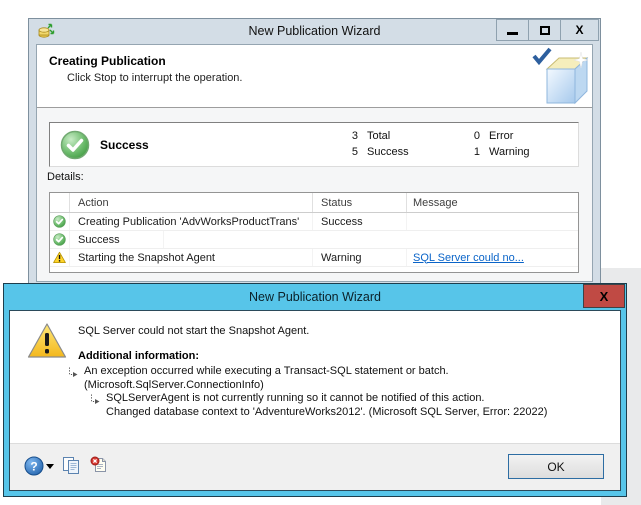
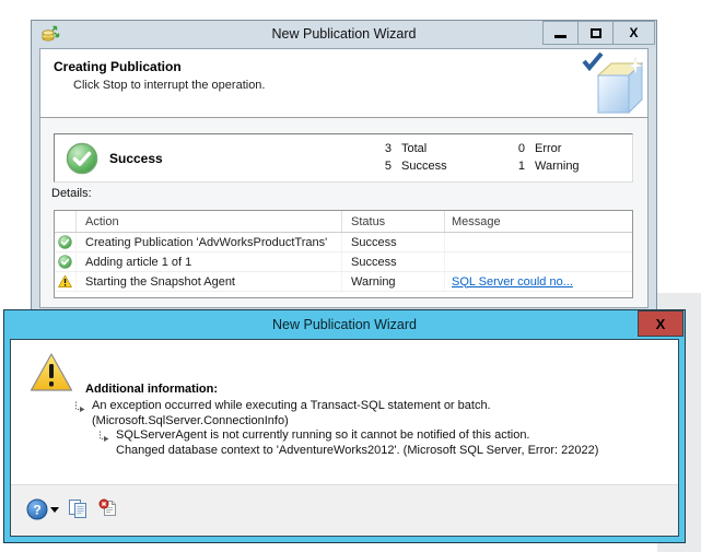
  New Publication Wizard
  X
  Creating Publication
  Click Stop to interrupt the operation.
  Success
  3
  Total
  5
  Success
  0
  Error
  1
  Warning
  Details:
  Action
  Status
  Message
  Creating Publication 'AdvWorksProductTrans'
  Success
+ Adding article 1 of 1
  Success
  Starting the Snapshot Agent
  Warning
  SQL Server could no...
  New Publication Wizard
  X
- SQL Server could not start the Snapshot Agent.
  Additional information:
  An exception occurred while executing a Transact-SQL statement or batch.
  (Microsoft.SqlServer.ConnectionInfo)
  SQLServerAgent is not currently running so it cannot be notified of this action.
  Changed database context to 'AdventureWorks2012'. (Microsoft SQL Server, Error: 22022)
  ?
- OK
